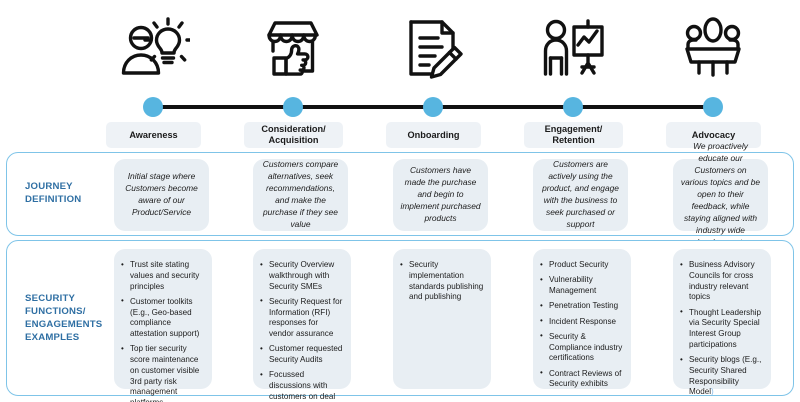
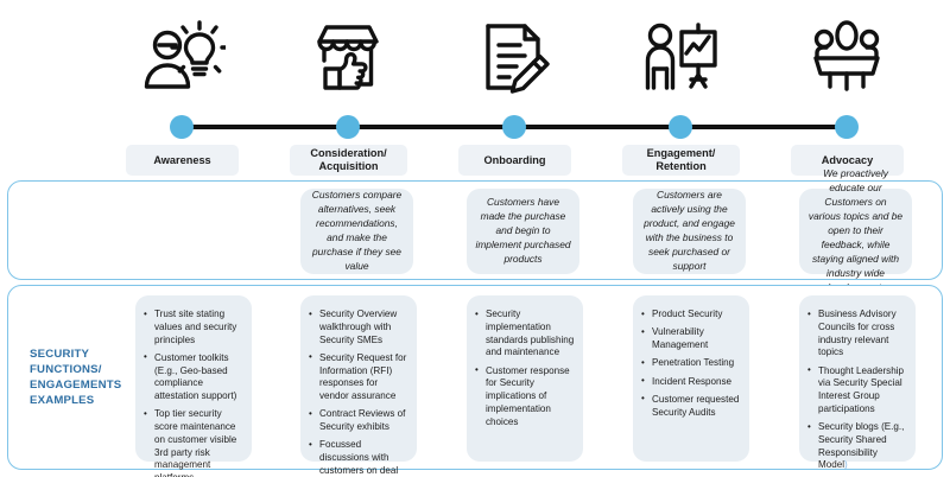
  Awareness
  Consideration/
  Acquisition
  Onboarding
  Engagement/
  Retention
  Advocacy
- JOURNEY
- DEFINITION
- Initial stage where Customers become aware of our Product/Service
  Customers compare alternatives, seek recommendations, and make the purchase if they see value
  Customers have made the purchase and begin to implement purchased products
  Customers are actively using the product, and engage with the business to seek purchased or support
  We proactively educate our Customers on various topics and be open to their feedback, while staying aligned with industry wide
  SECURITY
  FUNCTIONS/
  ENGAGEMENTS
  EXAMPLES
  Trust site stating values and security principles
  Customer toolkits (E.g., Geo-based compliance attestation support)
  Top tier security score maintenance on customer visible 3rd party risk management
  Security Overview walkthrough with Security SMEs
  Security Request for Information (RFI) responses for vendor assurance
- Customer requested Security Audits
+ Contract Reviews of Security exhibits
  Focussed discussions with customers on deal
- Security implementation standards publishing and publishing
+ Security implementation standards publishing and maintenance
+ Customer response for Security implications of implementation choices
  Product Security
  Vulnerability Management
  Penetration Testing
  Incident Response
- Security & Compliance industry certifications
- Contract Reviews of Security exhibits
+ Customer requested Security Audits
  Business Advisory Councils for cross industry relevant topics
  Thought Leadership via Security Special Interest Group participations
  Security blogs (E.g., Security Shared Responsibility Model)
